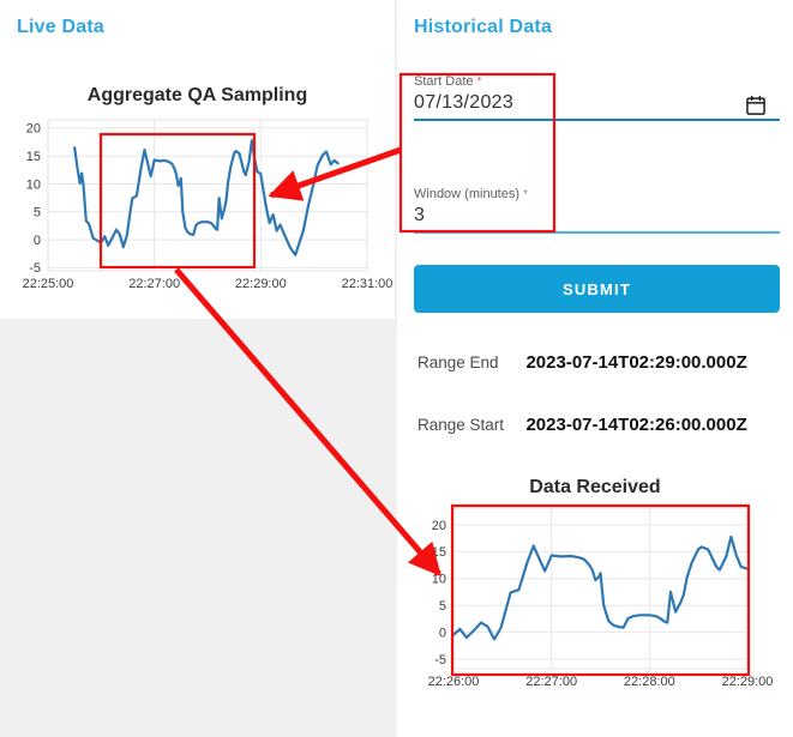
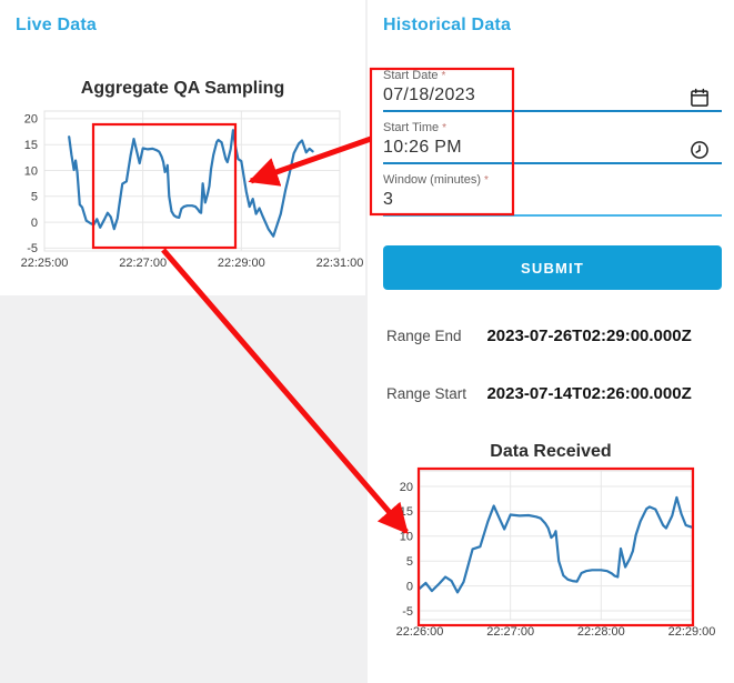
  Live Data
  Aggregate QA Sampling
  20
  15
  10
  5
  0
  -5
  22:25:00
  22:27:00
  22:29:00
  22:31:00
  Historical Data
  Start Date *
- 07/13/2023
+ 07/18/2023
+ Start Time *
+ 10:26 PM
  Window (minutes) *
  3
  SUBMIT
- Range End 2023-07-14T02:29:00.000Z
+ Range End 2023-07-26T02:29:00.000Z
  Range Start 2023-07-14T02:26:00.000Z
  Data Received
  20
  15
  10
  5
  0
  -5
  22:26:00
  22:27:00
  22:28:00
  22:29:00
